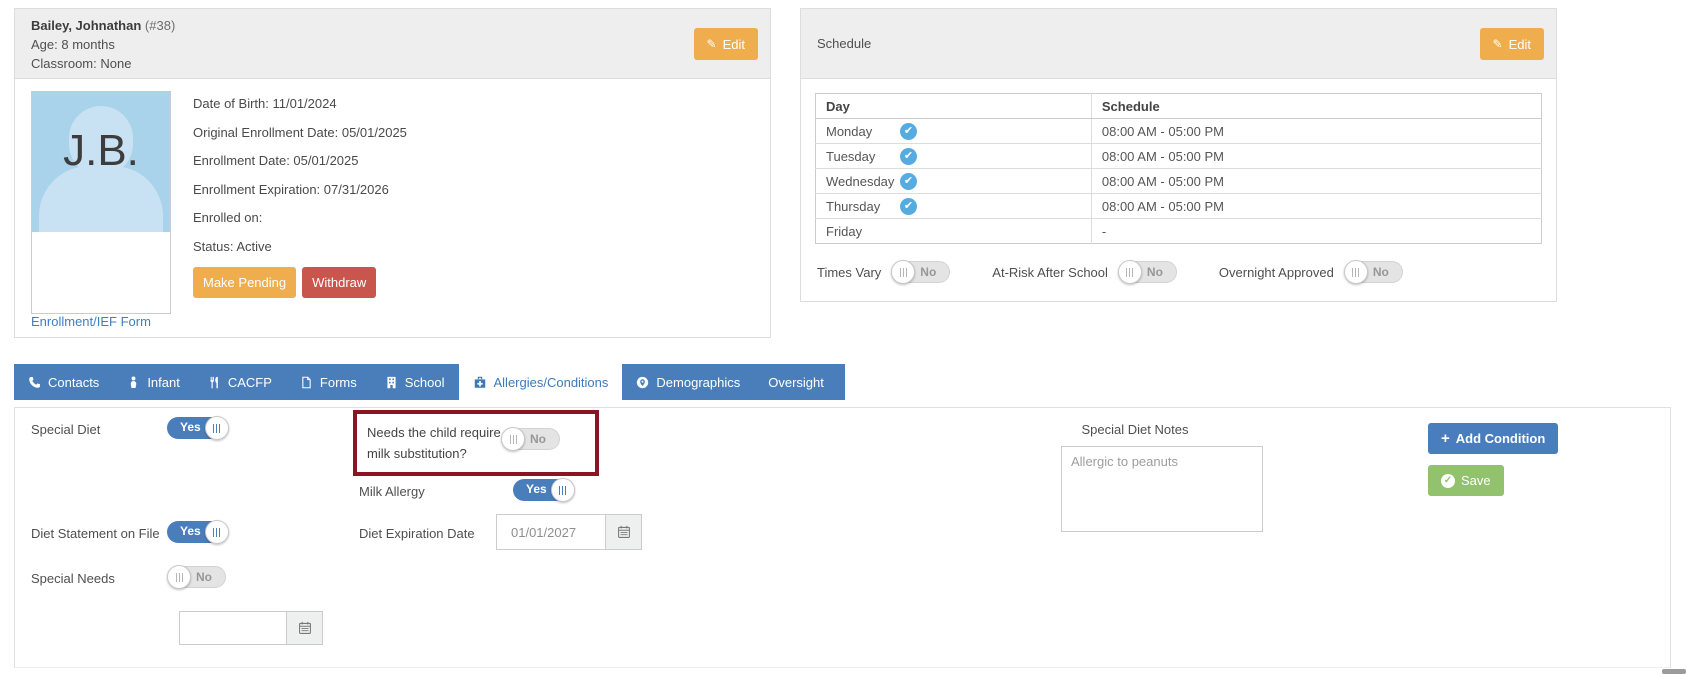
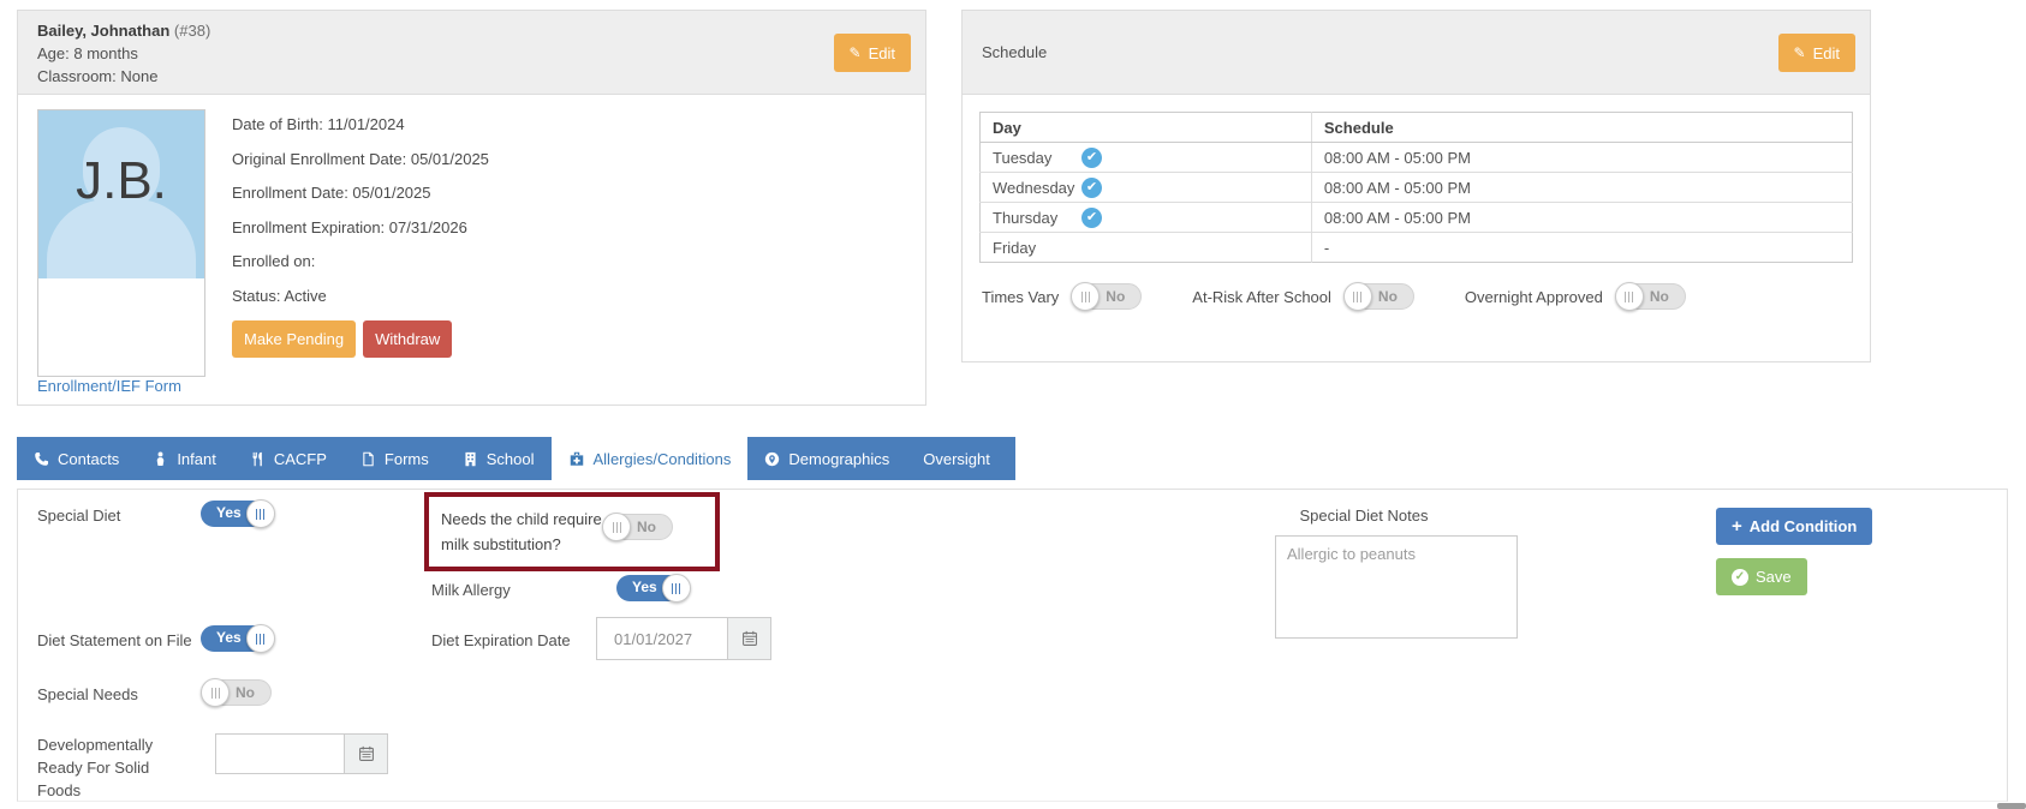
  Bailey, Johnathan (#38)
  Age: 8 months
  Classroom: None
  ✎
  Edit
  J.B.
  Date of Birth: 11/01/2024
  Original Enrollment Date: 05/01/2025
  Enrollment Date: 05/01/2025
  Enrollment Expiration: 07/31/2026
  Enrolled on:
  Status: Active
  Make Pending
  Withdraw
  Enrollment/IEF Form
  Schedule
  ✎
  Edit
  Day	Schedule
- Monday ✔	08:00 AM - 05:00 PM
  Tuesday ✔	08:00 AM - 05:00 PM
  Wednesday ✔	08:00 AM - 05:00 PM
  Thursday ✔	08:00 AM - 05:00 PM
  Friday	-
  Times Vary
  No
  At-Risk After School
  No
  Overnight Approved
  No
  Contacts
  Infant
  CACFP
  Forms
  School
  Allergies/Conditions
  Demographics
  Oversight
  Special Diet
  Yes
  Needs the child require milk substitution?
  No
  Milk Allergy
  Yes
  Diet Statement on File
  Yes
  Diet Expiration Date
  01/01/2027
  Special Needs
  No
+ Developmentally Ready For Solid Foods
  Special Diet Notes
  Allergic to peanuts
  +
  Add Condition
  ✓
  Save
